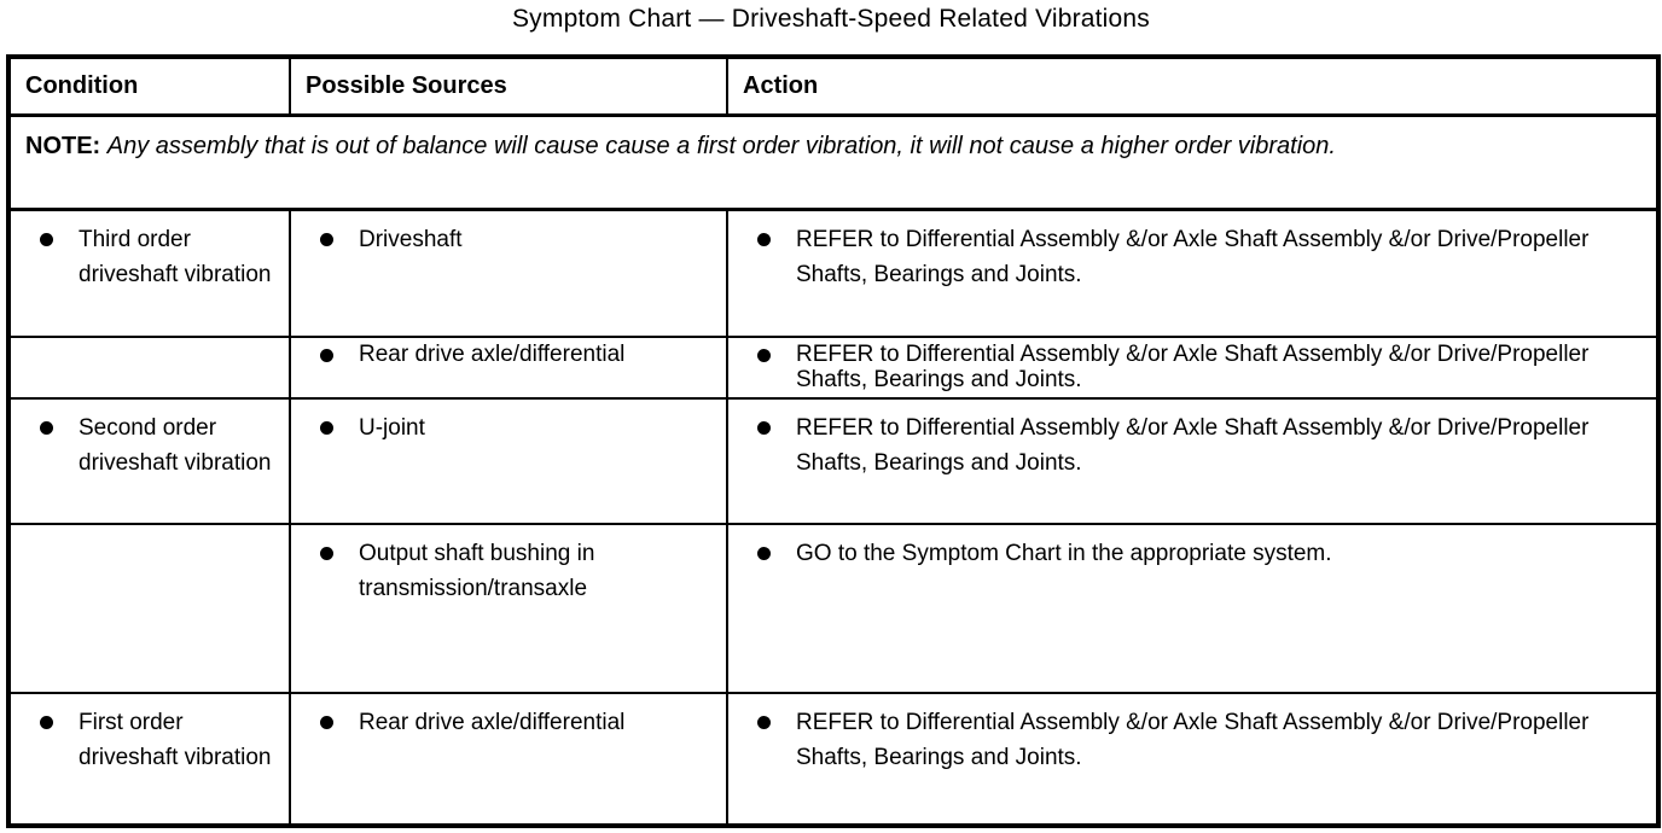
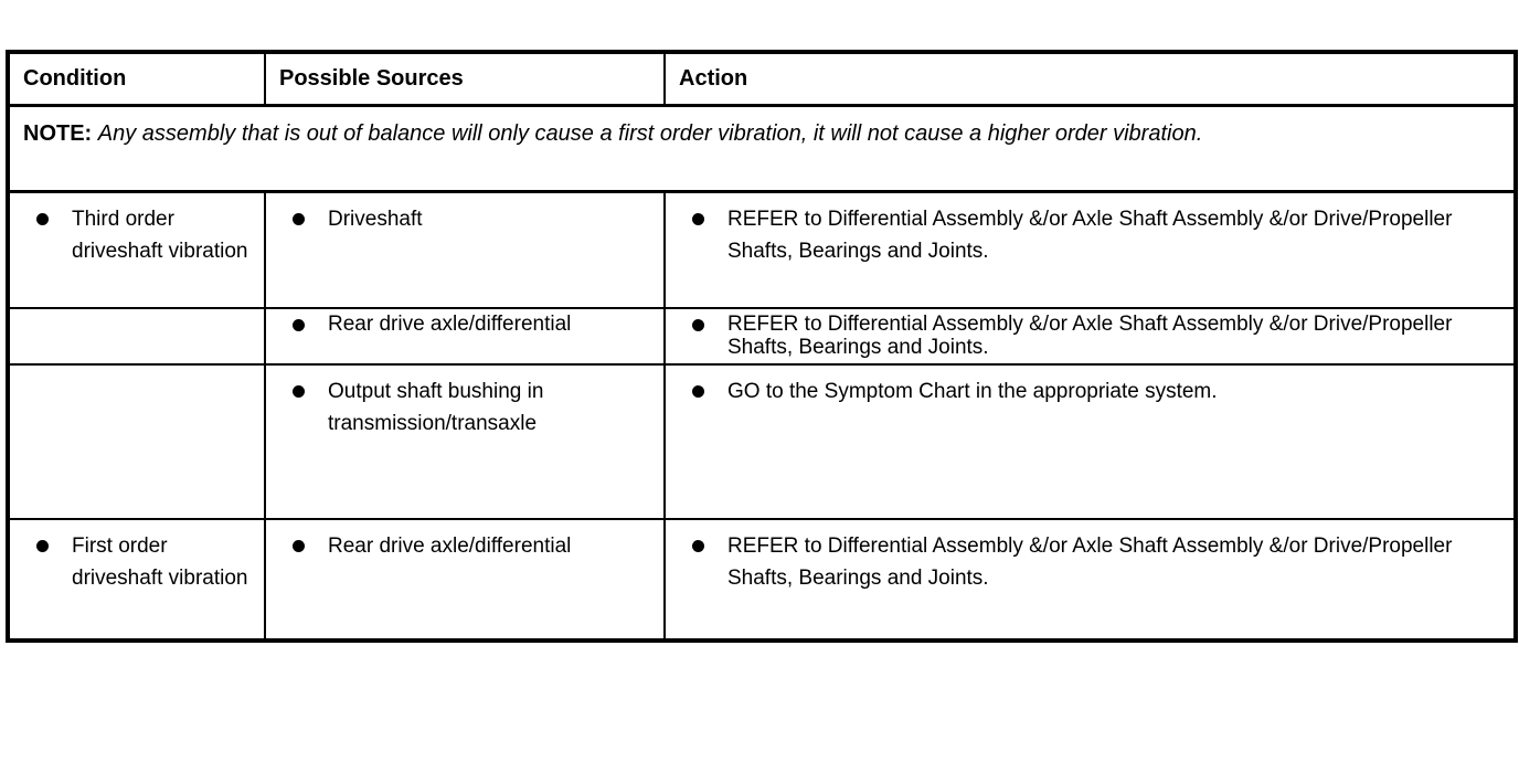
- Symptom Chart — Driveshaft-Speed Related Vibrations
  Condition	Possible Sources	Action
- NOTE: Any assembly that is out of balance will cause cause a first order vibration, it will not cause a higher order vibration.
+ NOTE: Any assembly that is out of balance will only cause a first order vibration, it will not cause a higher order vibration.
  Third order driveshaft vibration	Driveshaft	REFER to Differential Assembly &/or Axle Shaft Assembly &/or Drive/Propeller Shafts, Bearings and Joints.
  	Rear drive axle/differential	REFER to Differential Assembly &/or Axle Shaft Assembly &/or Drive/Propeller Shafts, Bearings and Joints.
- Second order driveshaft vibration	U-joint	REFER to Differential Assembly &/or Axle Shaft Assembly &/or Drive/Propeller Shafts, Bearings and Joints.
  	Output shaft bushing in transmission/transaxle	GO to the Symptom Chart in the appropriate system.
  First order driveshaft vibration	Rear drive axle/differential	REFER to Differential Assembly &/or Axle Shaft Assembly &/or Drive/Propeller Shafts, Bearings and Joints.
